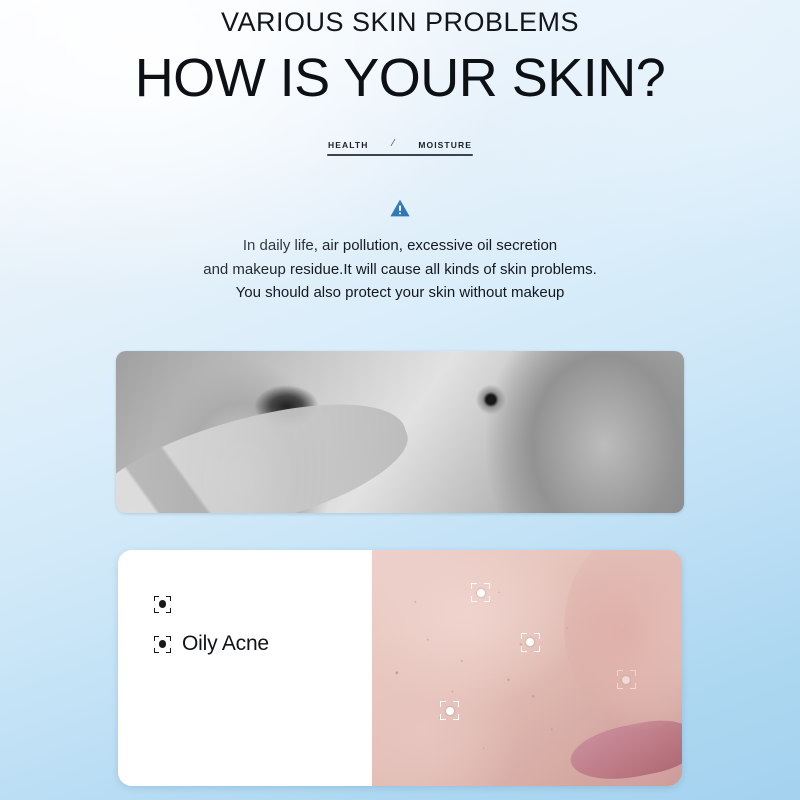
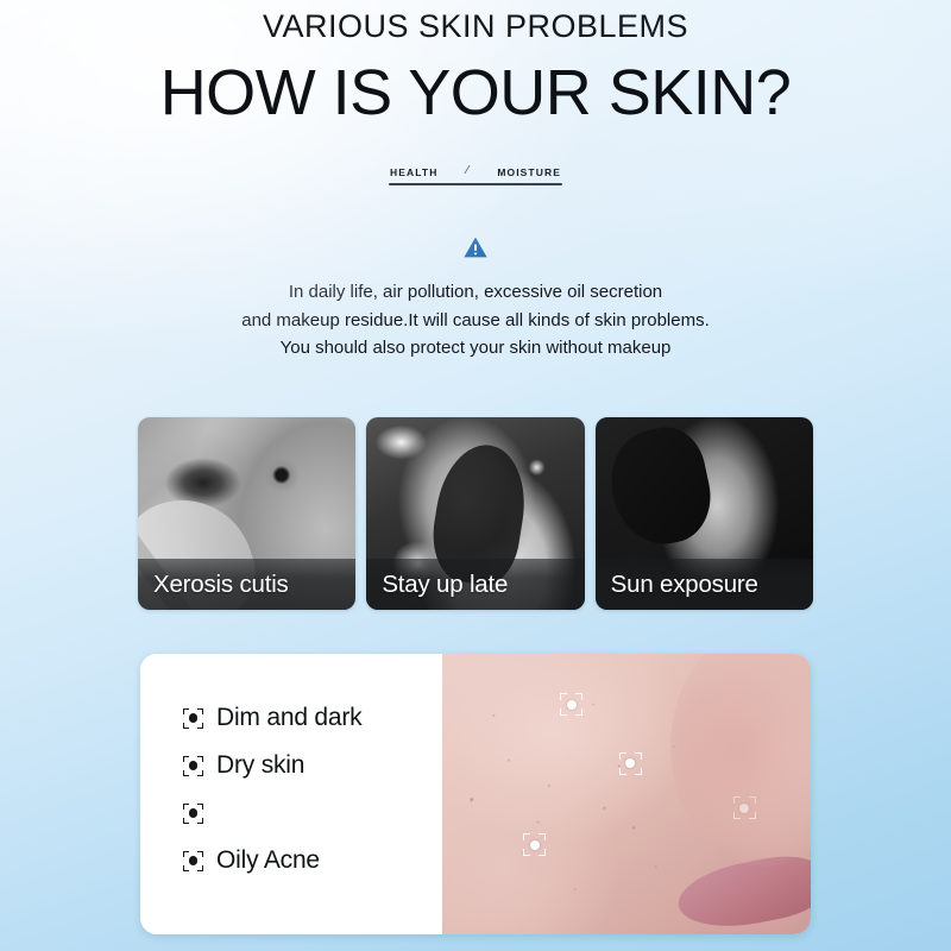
  VARIOUS SKIN PROBLEMS
  HOW IS YOUR SKIN?
  HEALTH
  ⁄
  MOISTURE
+ Xerosis cutis
+ Stay up late
+ Sun exposure
+ Dim and dark
+ Dry skin
  Oily Acne
